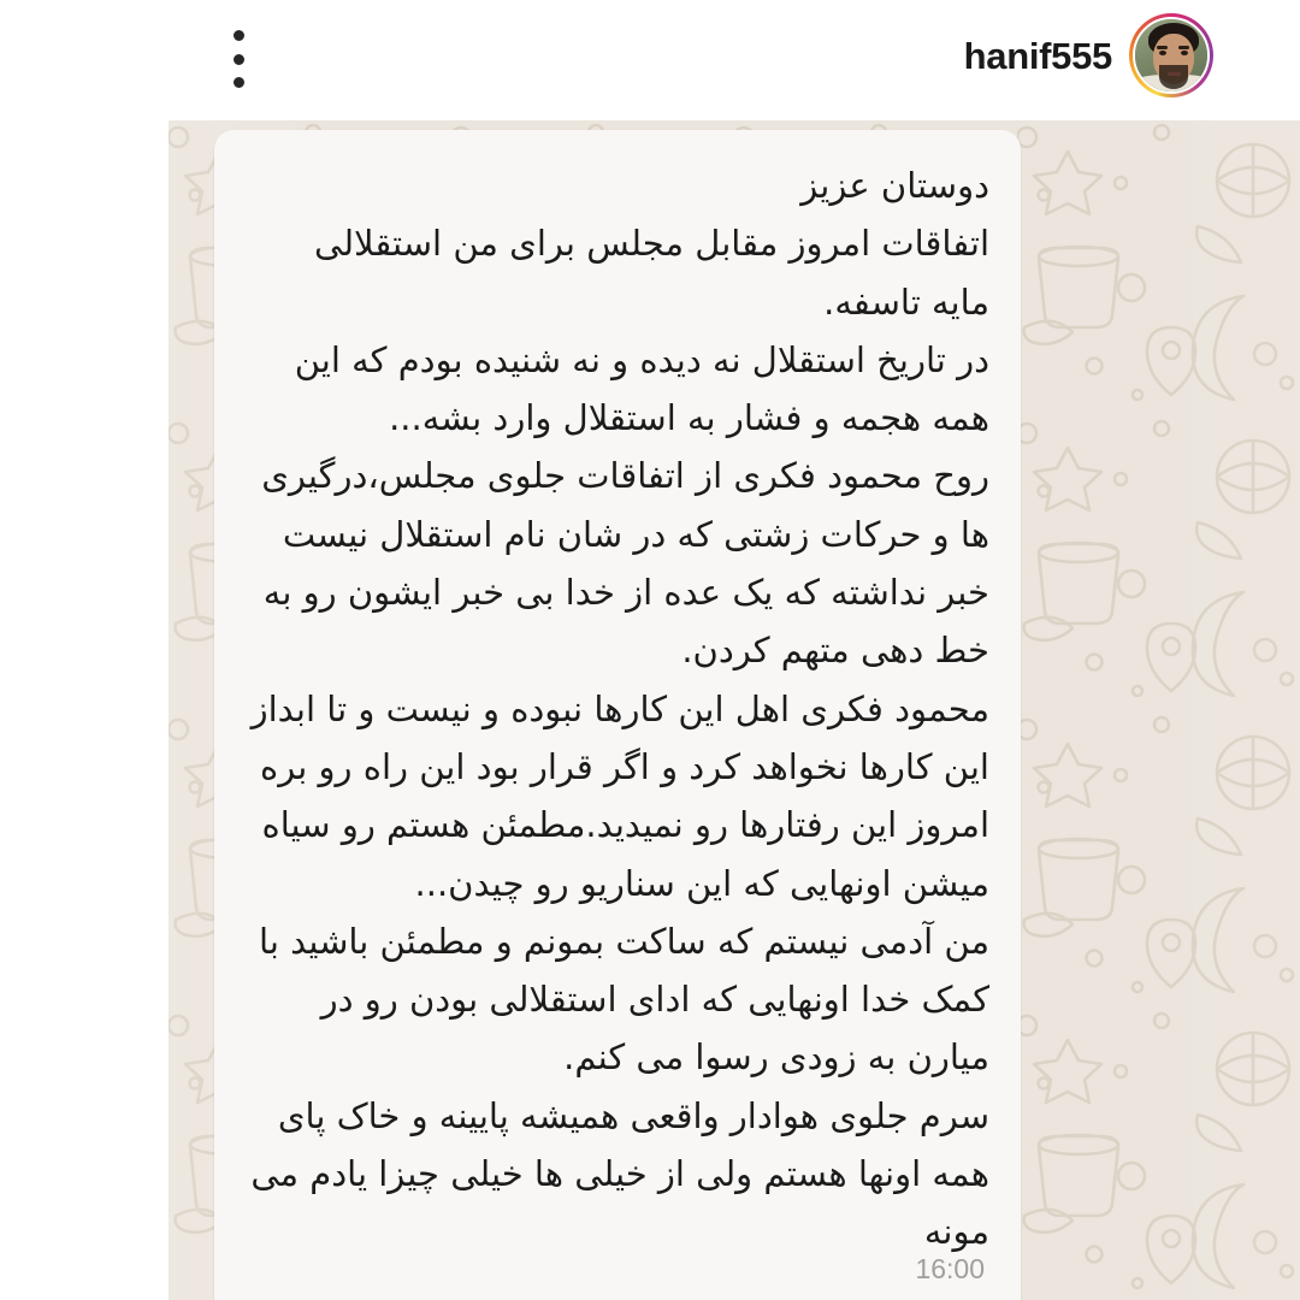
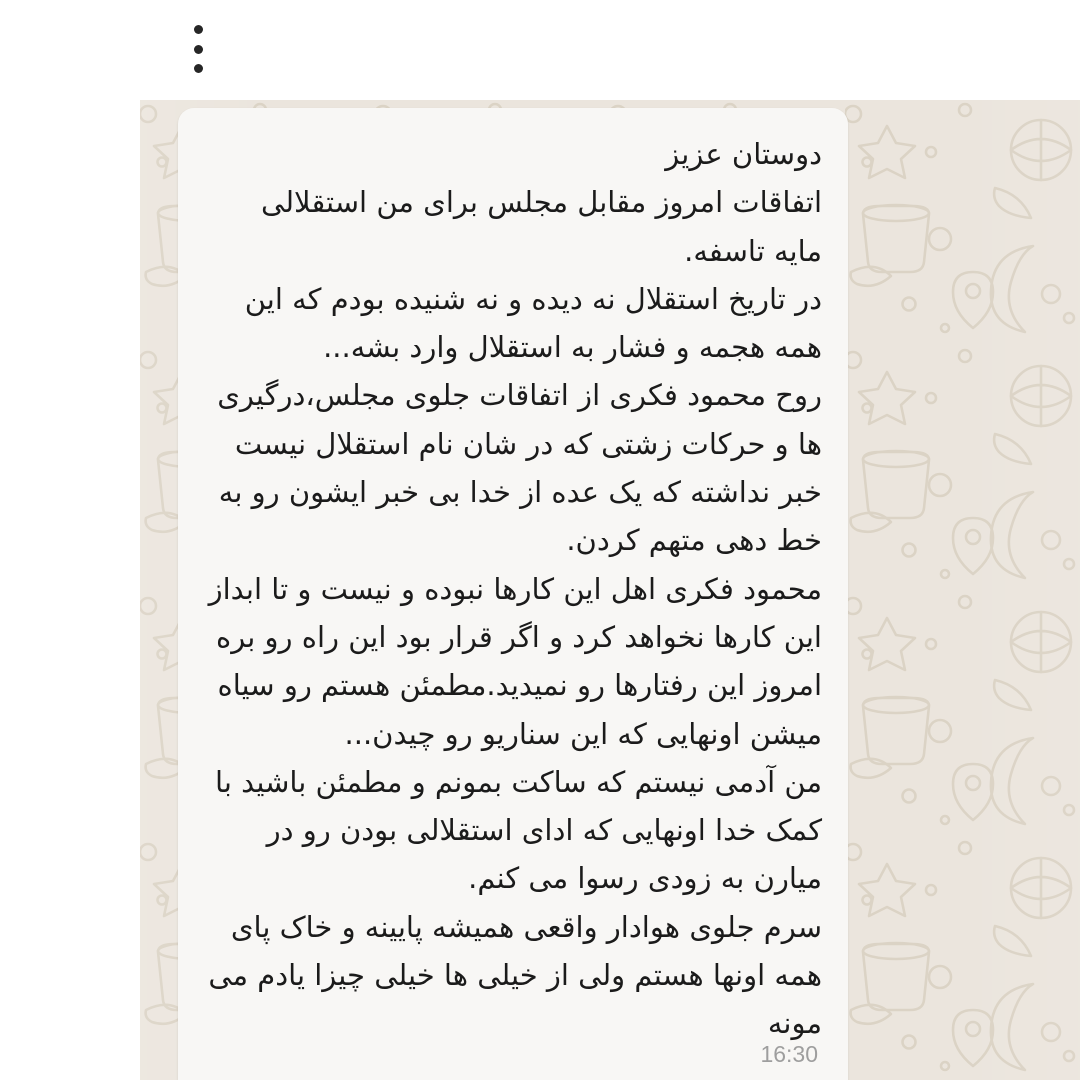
  دوستان عزیز
  اتفاقات امروز مقابل مجلس برای من استقلالی مایه تاسفه.
  در تاریخ استقلال نه دیده و نه شنیده بودم که این همه هجمه و فشار به استقلال وارد بشه...
  روح محمود فکری از اتفاقات جلوی مجلس،درگیری ها و حرکات زشتی که در شان نام استقلال نیست خبر نداشته که یک عده از خدا بی خبر ایشون رو به خط دهی متهم کردن.
  محمود فکری اهل این کارها نبوده و نیست و تا ابداز این کارها نخواهد کرد و اگر قرار بود این راه رو بره امروز این رفتارها رو نمیدید.مطمئن هستم رو سیاه میشن اونهایی که این سناریو رو چیدن...
  من آدمی نیستم که ساکت بمونم و مطمئن باشید با کمک خدا اونهایی که ادای استقلالی بودن رو در میارن به زودی رسوا می کنم.
  سرم جلوی هوادار واقعی همیشه پایینه و خاک پای همه اونها هستم ولی از خیلی ها خیلی چیزا یادم می مونه
- 16:00
+ 16:30
- hanif555
